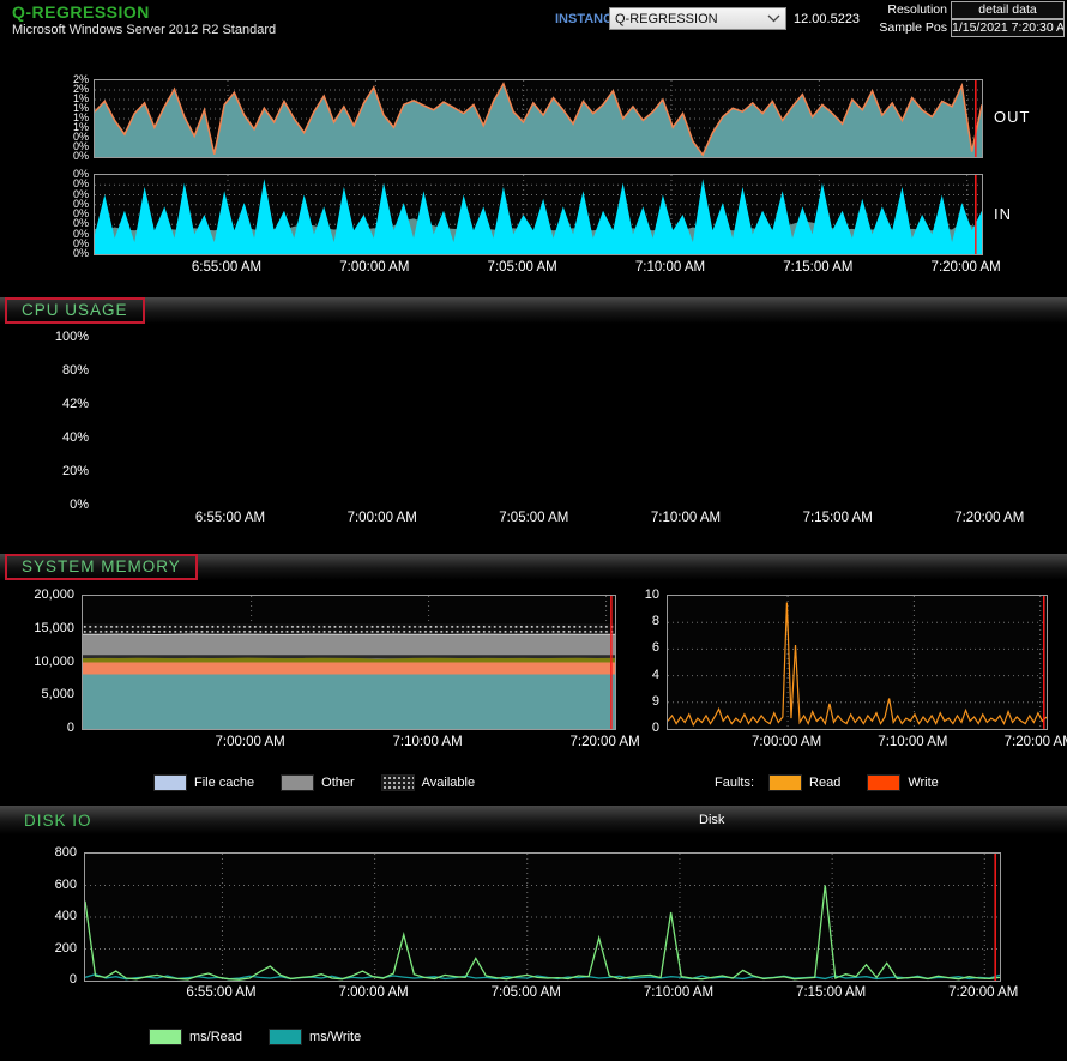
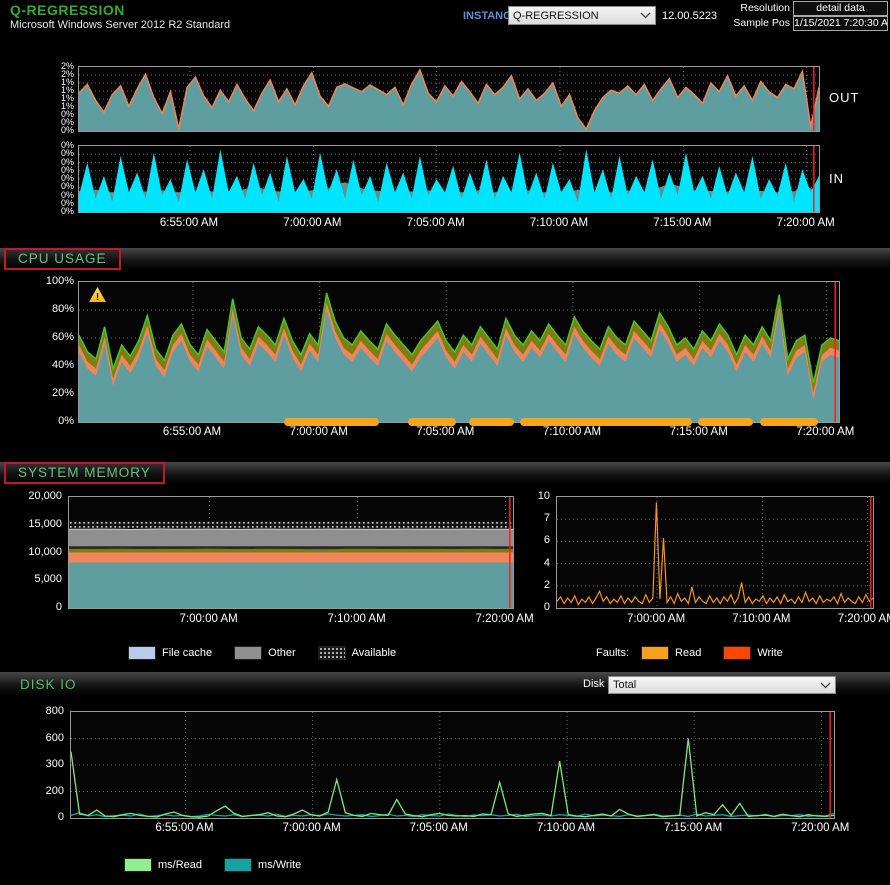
  Q-REGRESSION
  Microsoft Windows Server 2012 R2 Standard
  INSTAN
  Q-REGRESSION
  12.00.5223
  Resolution
  detail data
  Sample Pos
  1/15/2021 7:20:30 A
  2%
  2%
  1%
  1%
  1%
  1%
  0%
  0%
  0%
  OUT
  0%
  0%
  0%
  0%
  0%
  0%
  0%
  0%
  0%
  IN
  6:55:00 AM
  7:00:00 AM
  7:05:00 AM
  7:10:00 AM
  7:15:00 AM
  7:20:00 AM
  CPU USAGE
  100%
  80%
- 42%
+ 60%
  40%
  20%
  0%
+ !
  6:55:00 AM
  7:00:00 AM
  7:05:00 AM
  7:10:00 AM
  7:15:00 AM
  7:20:00 AM
  SYSTEM MEMORY
  20,000
  15,000
  10,000
  5,000
  0
  7:00:00 AM
  7:10:00 AM
  7:20:00 AM
  10
- 8
+ 7
  6
  4
- 9
+ 2
  0
  7:00:00 AM
  7:10:00 AM
  7:20:00 A
  File cache
  Other
  Available
  Faults:
  Read
  Write
  DISK IO
  Disk
+ Total
  800
  600
- 400
+ 300
  200
  0
  6:55:00 AM
  7:00:00 AM
  7:05:00 AM
  7:10:00 AM
  7:15:00 AM
  7:20:00 AM
  ms/Read
  ms/Write
